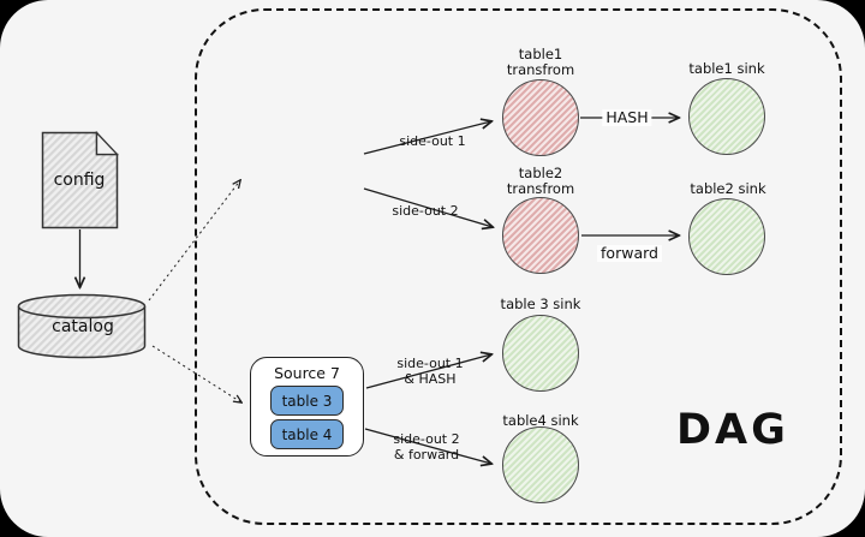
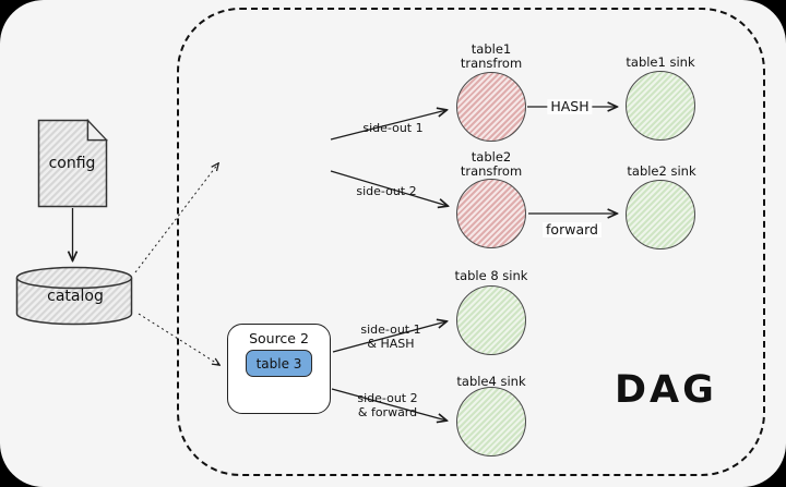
  config
  catalog
- Source 7
+ Source 2
  table 3
- table 4
  table1
  transfrom
  table2
  transfrom
  table1 sink
  table2 sink
- table 3 sink
+ table 8 sink
  table4 sink
  side-out 1
  side-out 2
  HASH
  forward
  side-out 1
  & HASH
  side-out 2
  & forward
  DAG
